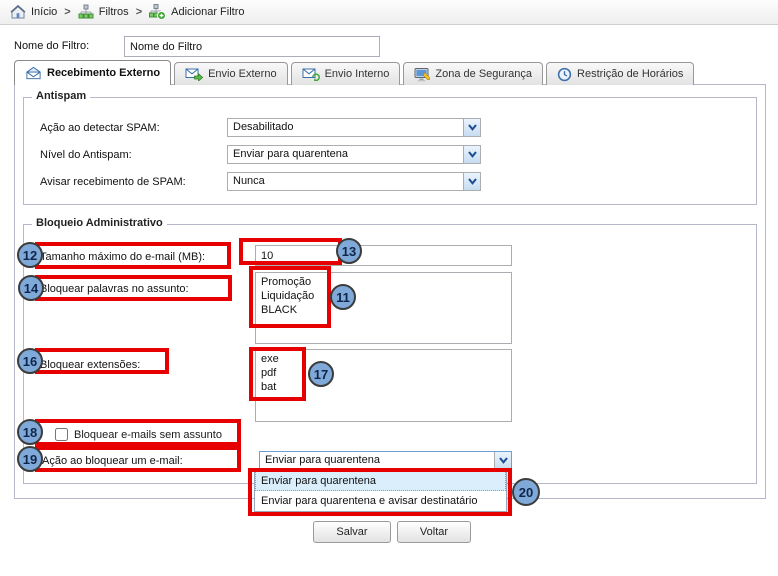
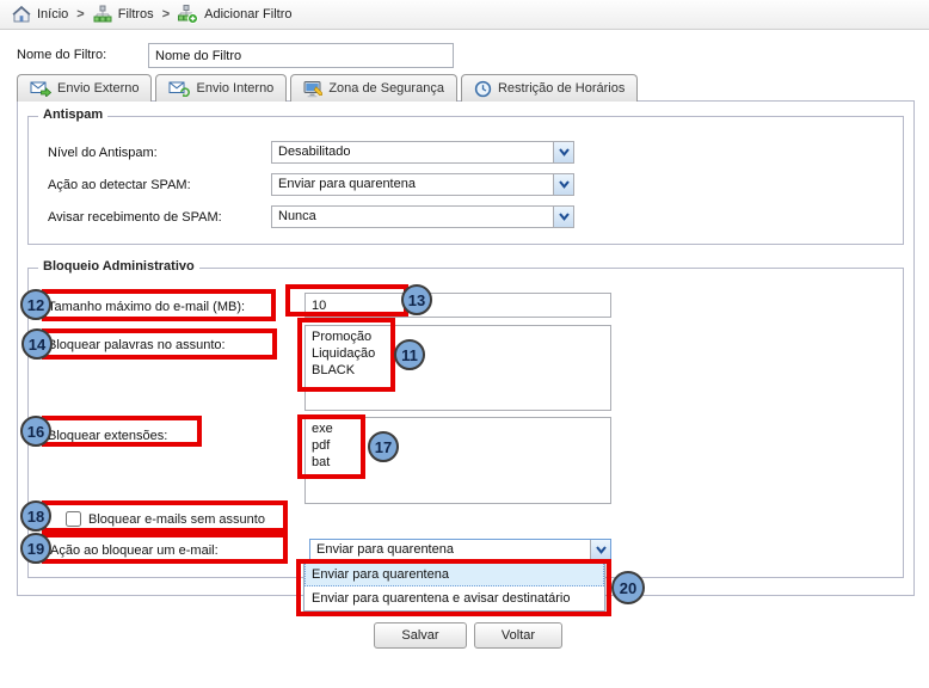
  Início
  >
  Filtros
  >
  Adicionar Filtro
  Nome do Filtro:
  Nome do Filtro
- Recebimento Externo
  Envio Externo
  Envio Interno
  Zona de Segurança
  Restrição de Horários
  Antispam
- Ação ao detectar SPAM:
+ Nível do Antispam:
  Desabilitado
- Nível do Antispam:
+ Ação ao detectar SPAM:
  Enviar para quarentena
  Avisar recebimento de SPAM:
  Nunca
  Bloqueio Administrativo
  amanho máximo do e-mail (MB):
  10
  loquear palavras no assunto:
  Promoção
  Liquidação
  BLACK
  Bloquear extensões:
  exe
  pdf
  bat
  Bloquear e-mails sem assunto
  Ação ao bloquear um e-mail:
  Enviar para quarentena
  Enviar para quarentena
  Enviar para quarentena e avisar destinatário
  Salvar
  Voltar
  12
  13
  14
  11
  16
  17
  18
  19
  20
